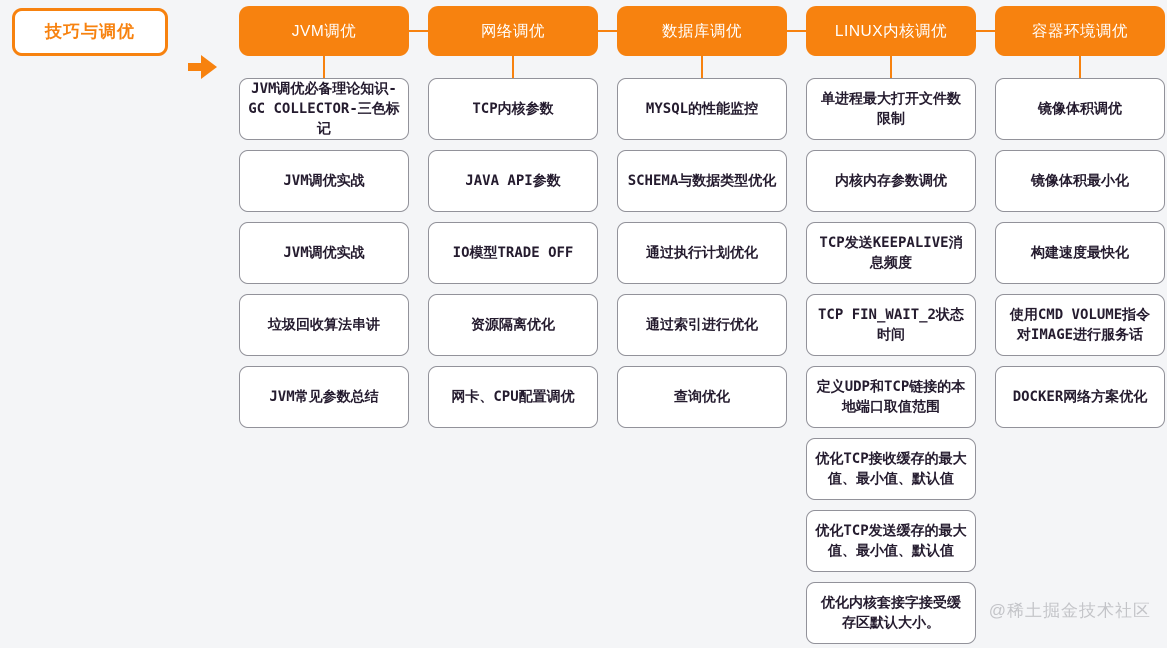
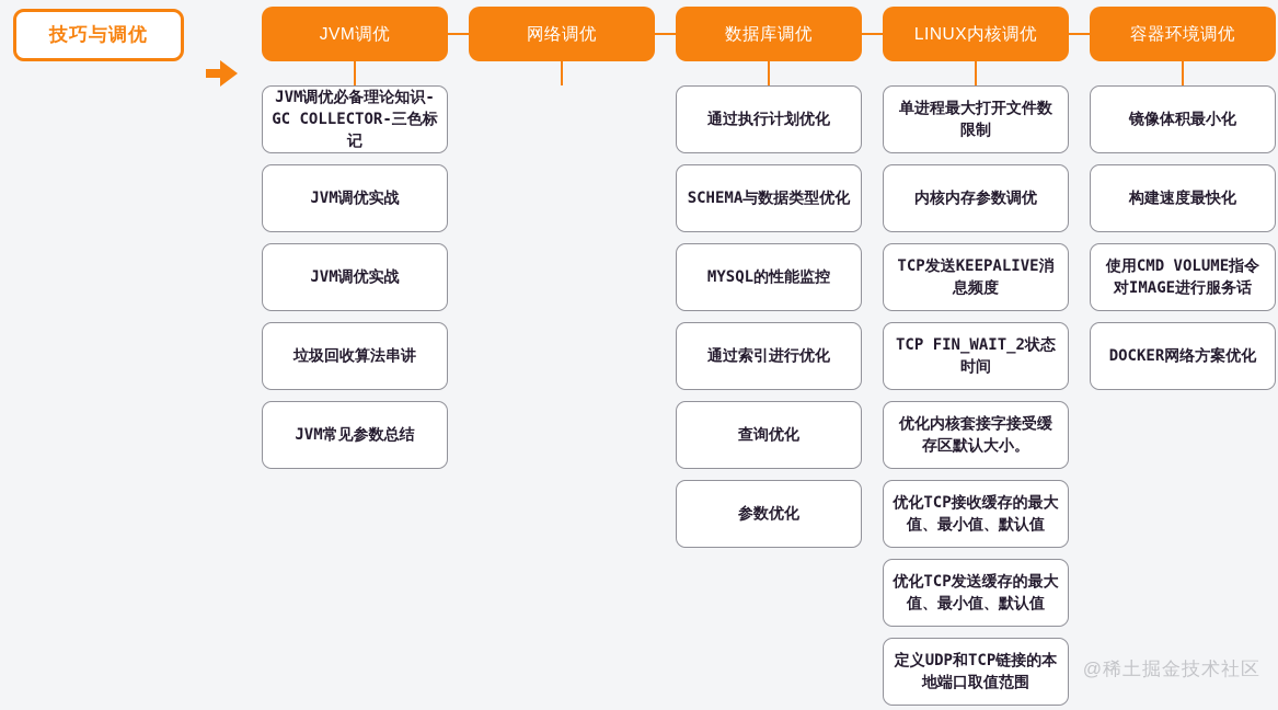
  技巧与调优
  JVM调优
  JVM调优必备理论知识-GC COLLECTOR-三色标记
  JVM调优实战
  JVM调优实战
  垃圾回收算法串讲
  JVM常见参数总结
  网络调优
- TCP内核参数
- JAVA API参数
- IO模型TRADE OFF
- 资源隔离优化
- 网卡、CPU配置调优
  数据库调优
- MYSQL的性能监控
+ 通过执行计划优化
  SCHEMA与数据类型优化
- 通过执行计划优化
+ MYSQL的性能监控
  通过索引进行优化
  查询优化
+ 参数优化
  LINUX内核调优
  单进程最大打开文件数限制
  内核内存参数调优
  TCP发送KEEPALIVE消息频度
  TCP FIN_WAIT_2状态时间
- 定义UDP和TCP链接的本地端口取值范围
+ 优化内核套接字接受缓存区默认大小。
  优化TCP接收缓存的最大值、最小值、默认值
  优化TCP发送缓存的最大值、最小值、默认值
- 优化内核套接字接受缓存区默认大小。
+ 定义UDP和TCP链接的本地端口取值范围
  容器环境调优
- 镜像体积调优
  镜像体积最小化
  构建速度最快化
  使用CMD VOLUME指令对IMAGE进行服务话
  DOCKER网络方案优化
  @稀土掘金技术社区
